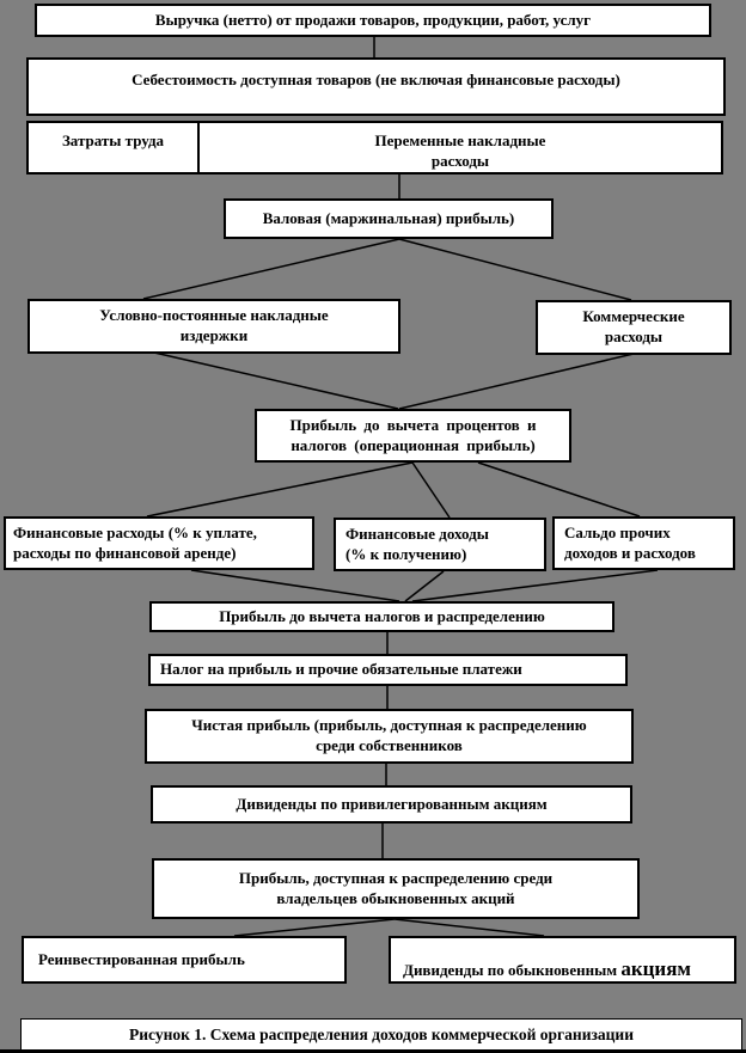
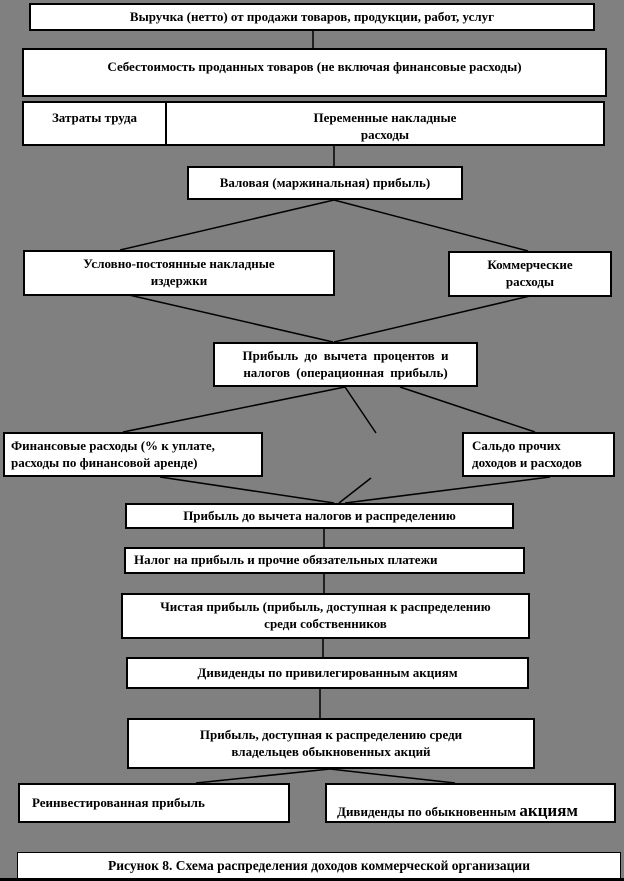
  Выручка (нетто) от продажи товаров, продукции, работ, услуг
- Себестоимость доступная товаров (не включая финансовые расходы)
+ Себестоимость проданных товаров (не включая финансовые расходы)
  Затраты труда
  Переменные накладные
  расходы
  Валовая (маржинальная) прибыль)
  Условно-постоянные накладные
  издержки
  Коммерческие
  расходы
  Прибыль до вычета процентов и
  налогов (операционная прибыль)
  Финансовые расходы (% к уплате,
  расходы по финансовой аренде)
- Финансовые доходы
- (% к получению)
  Сальдо прочих
  доходов и расходов
  Прибыль до вычета налогов и распределению
- Налог на прибыль и прочие обязательные платежи
+ Налог на прибыль и прочие обязательных платежи
  Чистая прибыль (прибыль, доступная к распределению
  среди собственников
  Дивиденды по привилегированным акциям
  Прибыль, доступная к распределению среди
  владельцев обыкновенных акций
  Реинвестированная прибыль
  Дивиденды по обыкновенным акциям
- Рисунок 1. Схема распределения доходов коммерческой организации
+ Рисунок 8. Схема распределения доходов коммерческой организации
